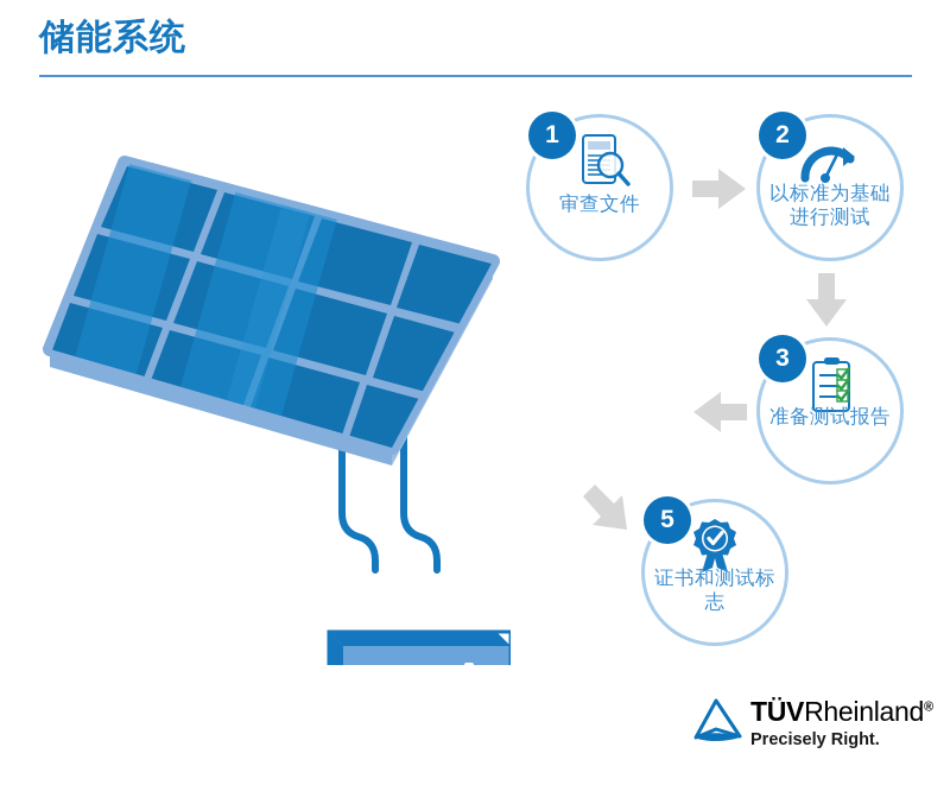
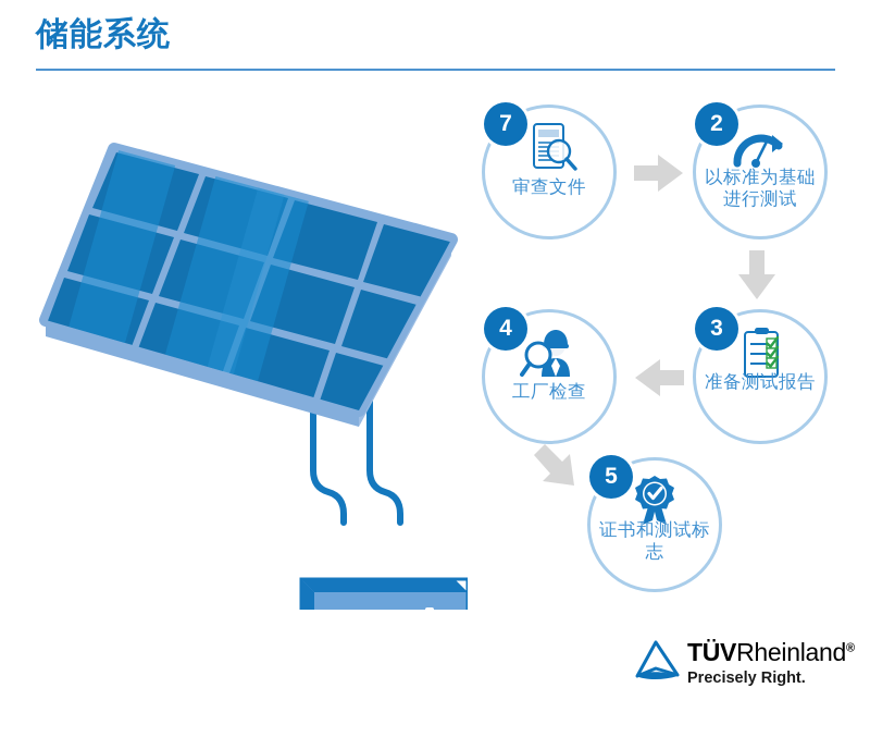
  储能系统
- 1
+ 7
  审查文件
  2
  以标准为基础进行测试
  3
  准备测试报告
+ 4
+ 工厂检查
  5
  证书和测试标志
  TÜVRheinland®
  Precisely Right.
